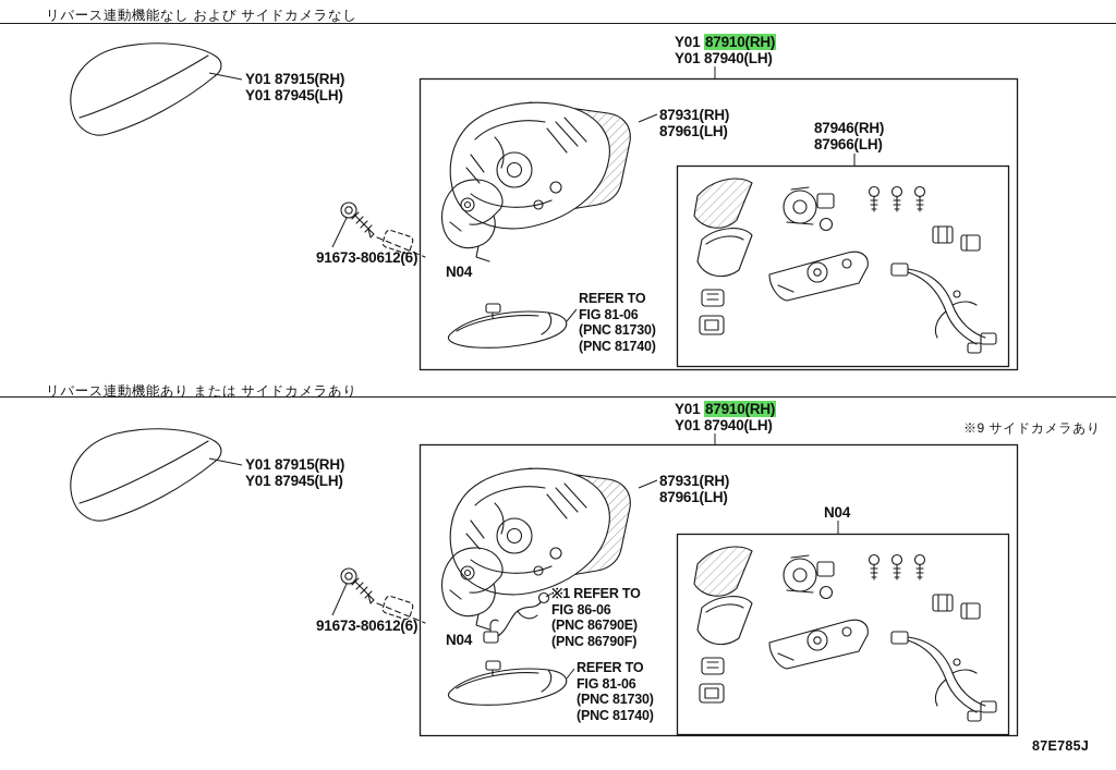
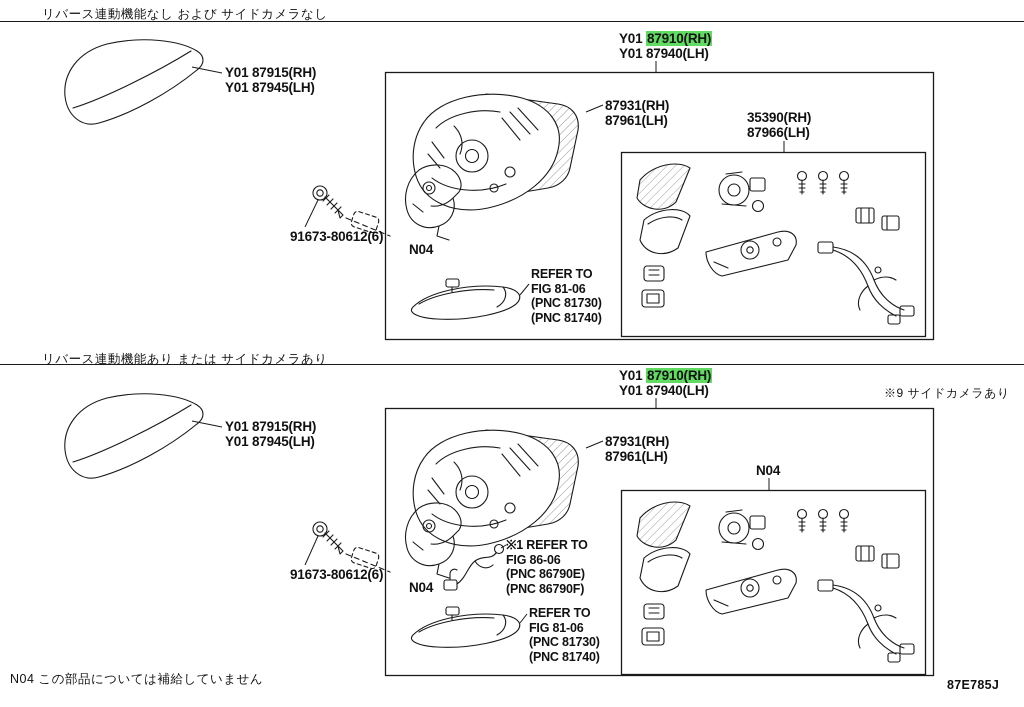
  リバース連動機能なし および サイドカメラなし
  Y01 87910(RH)
  Y01 87940(LH)
  Y01 87915(RH)
  Y01 87945(LH)
  87931(RH)
  87961(LH)
- 87946(RH)
+ 35390(RH)
  87966(LH)
  91673-80612(6)
  N04
  REFER TO
  FIG 81-06
  (PNC 81730)
  (PNC 81740)
  リバース連動機能あり または サイドカメラあり
  ※9 サイドカメラあり
  Y01 87910(RH)
  Y01 87940(LH)
  Y01 87915(RH)
  Y01 87945(LH)
  87931(RH)
  87961(LH)
  N04
  91673-80612(6)
  N04
  ※1 REFER TO
  FIG 86-06
  (PNC 86790E)
  (PNC 86790F)
  REFER TO
  FIG 81-06
  (PNC 81730)
  (PNC 81740)
+ N04 この部品については補給していません
  87E785J
